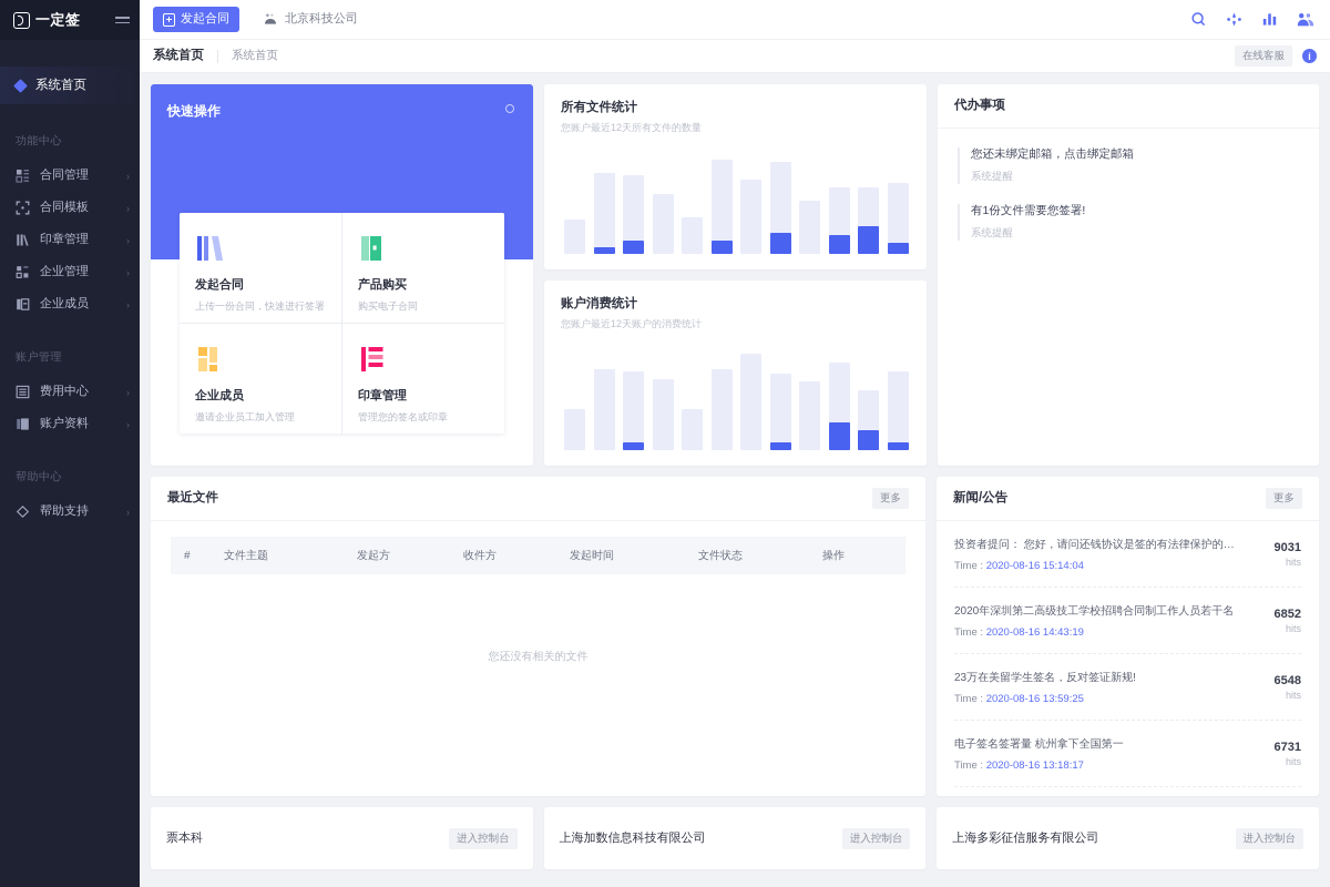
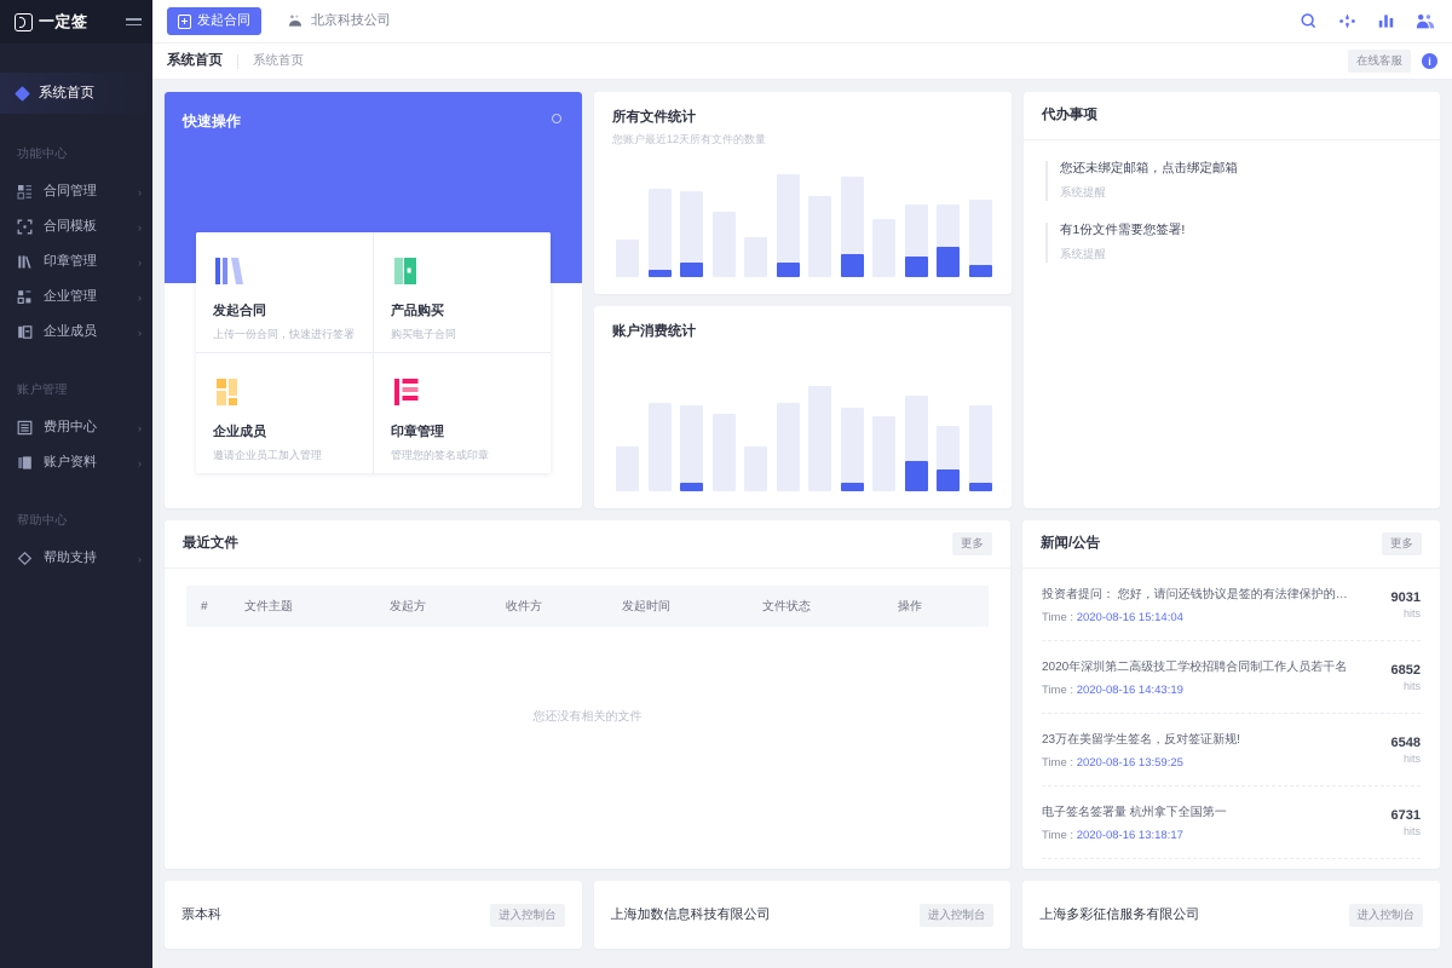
  一定签
  系统首页
  功能中心
  合同管理
  ›
  合同模板
  ›
  印章管理
  ›
  企业管理
  ›
  企业成员
  ›
  账户管理
  费用中心
  ›
  账户资料
  ›
  帮助中心
  帮助支持
  ›
  发起合同
  北京科技公司
  系统首页
  系统首页
  在线客服
  i
  快速操作
  发起合同
  上传一份合同，快速进行签署
  产品购买
  购买电子合同
  企业成员
  邀请企业员工加入管理
  印章管理
  管理您的签名或印章
  所有文件统计
  您账户最近12天所有文件的数量
  账户消费统计
- 您账户最近12天账户的消费统计
  代办事项
  您还未绑定邮箱，点击绑定邮箱
  系统提醒
  有1份文件需要您签署!
  系统提醒
  最近文件
  更多
  #	文件主题	发起方	收件方	发起时间	文件状态	操作
  您还没有相关的文件
  新闻/公告
  更多
  投资者提问： 您好，请问还钱协议是签的有法律保护的合同
  Time : 2020-08-16 15:14:04
  9031
  hits
  2020年深圳第二高级技工学校招聘合同制工作人员若干名
  Time : 2020-08-16 14:43:19
  6852
  hits
  23万在美留学生签名，反对签证新规!
  Time : 2020-08-16 13:59:25
  6548
  hits
  电子签名签署量 杭州拿下全国第一
  Time : 2020-08-16 13:18:17
  6731
  hits
  票本科
  进入控制台
  上海加数信息科技有限公司
  进入控制台
  上海多彩征信服务有限公司
  进入控制台
